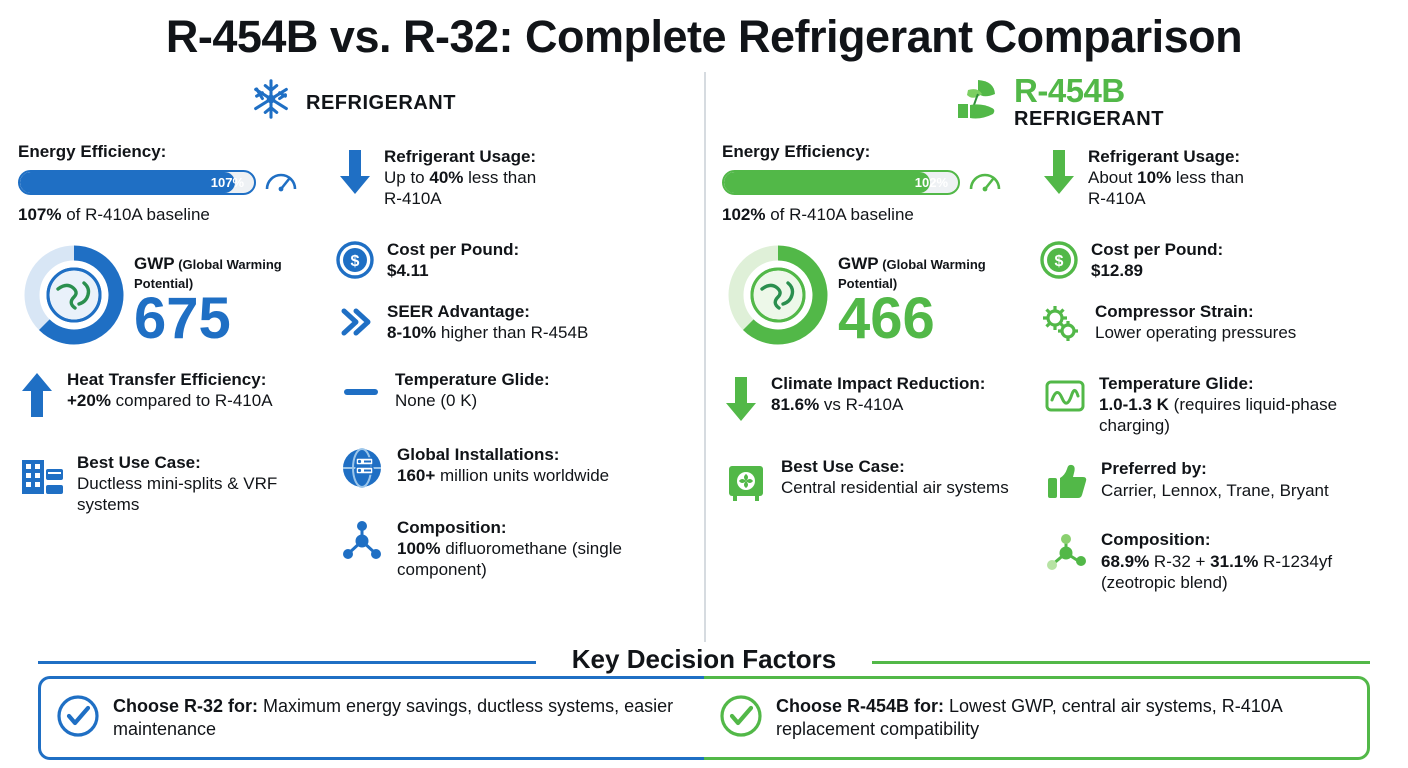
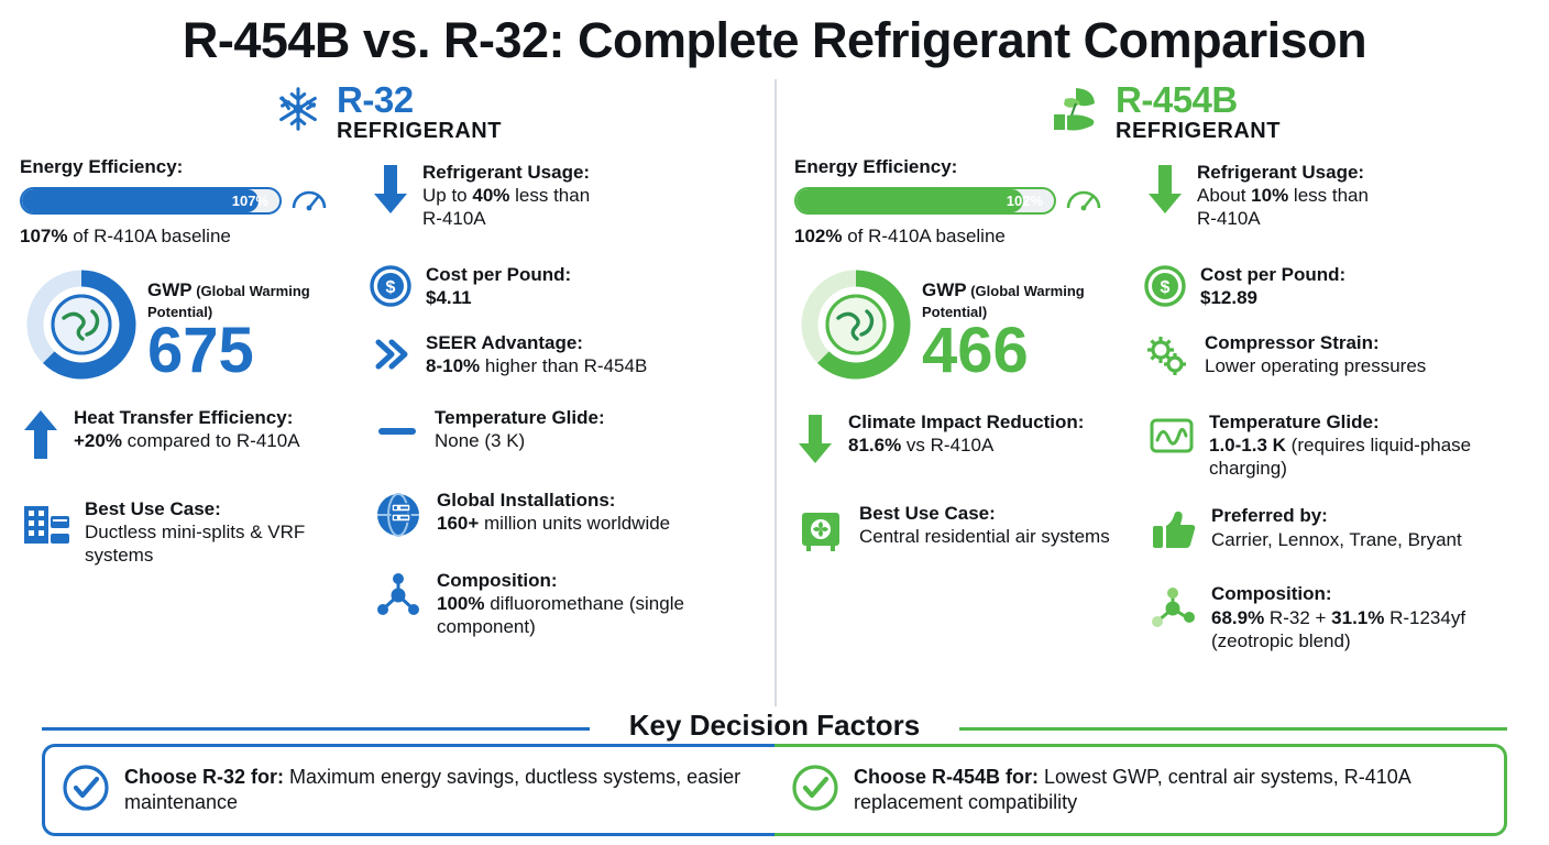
  R-454B vs. R-32: Complete Refrigerant Comparison
+ R-32
  REFRIGERANT
  Energy Efficiency:
  107%
  107% of R-410A baseline
  Refrigerant Usage:
  Up to 40% less than
  R-410A
  GWP (Global Warming Potential)
  675
  $
  Cost per Pound:
  $4.11
  SEER Advantage:
  8-10% higher than R-454B
  Heat Transfer Efficiency:
  +20% compared to R-410A
  Best Use Case:
  Ductless mini-splits & VRF systems
  Temperature Glide:
- None (0 K)
+ None (3 K)
  Global Installations:
  160+ million units worldwide
  Composition:
  100% difluoromethane (single component)
  R-454B
  REFRIGERANT
  Energy Efficiency:
  102%
  102% of R-410A baseline
  Refrigerant Usage:
  About 10% less than
  R-410A
  GWP (Global Warming Potential)
  466
  $
  Cost per Pound:
  $12.89
  Compressor Strain:
  Lower operating pressures
  Climate Impact Reduction:
  81.6% vs R-410A
  Best Use Case:
  Central residential air systems
  Temperature Glide:
  1.0-1.3 K (requires liquid-phase charging)
  Preferred by:
  Carrier, Lennox, Trane, Bryant
  Composition:
  68.9% R-32 + 31.1% R-1234yf (zeotropic blend)
  Key Decision Factors
  Choose R-32 for: Maximum energy savings, ductless systems, easier maintenance
  Choose R-454B for: Lowest GWP, central air systems, R-410A replacement compatibility
